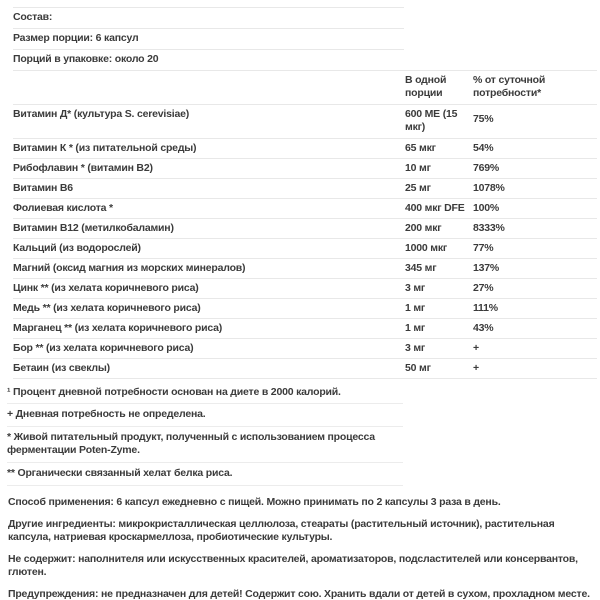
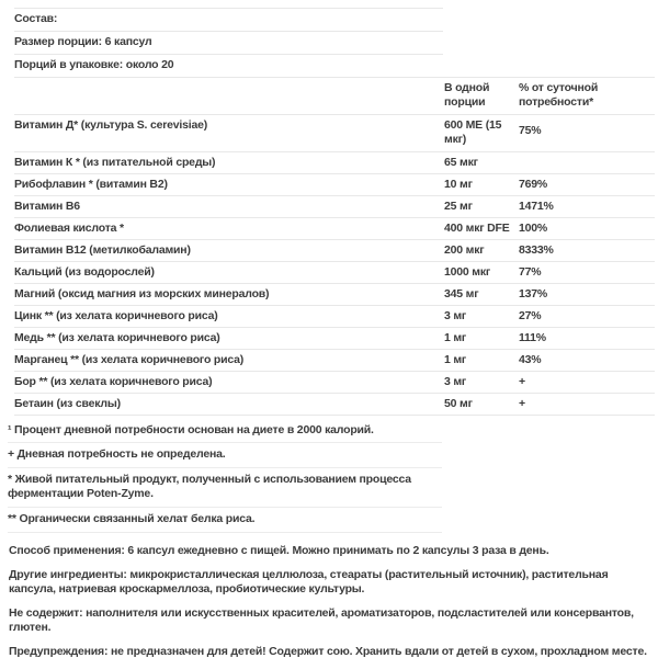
  Состав:
  Размер порции: 6 капсул
  Порций в упаковке: около 20
  В одной порции
  % от суточной потребности*
  Витамин Д* (культура S. cerevisiae)
  600 МЕ (15 мкг)
  75%
  Витамин К * (из питательной среды)
  65 мкг
- 54%
  Рибофлавин * (витамин B2)
  10 мг
  769%
  Витамин B6
  25 мг
- 1078%
+ 1471%
  Фолиевая кислота *
  400 мкг DFE
  100%
  Витамин B12 (метилкобаламин)
  200 мкг
  8333%
  Кальций (из водорослей)
  1000 мкг
  77%
  Магний (оксид магния из морских минералов)
  345 мг
  137%
  Цинк ** (из хелата коричневого риса)
  3 мг
  27%
  Медь ** (из хелата коричневого риса)
  1 мг
  111%
  Марганец ** (из хелата коричневого риса)
  1 мг
  43%
  Бор ** (из хелата коричневого риса)
  3 мг
  +
  Бетаин (из свеклы)
  50 мг
  +
  ¹ Процент дневной потребности основан на диете в 2000 калорий.
  + Дневная потребность не определена.
  * Живой питательный продукт, полученный с использованием процесса ферментации Poten-Zyme.
  ** Органически связанный хелат белка риса.
  Способ применения: 6 капсул ежедневно с пищей. Можно принимать по 2 капсулы 3 раза в день.
  Другие ингредиенты: микрокристаллическая целлюлоза, стеараты (растительный источник), растительная капсула, натриевая кроскармеллоза, пробиотические культуры.
  Не содержит: наполнителя или искусственных красителей, ароматизаторов, подсластителей или консервантов, глютен.
